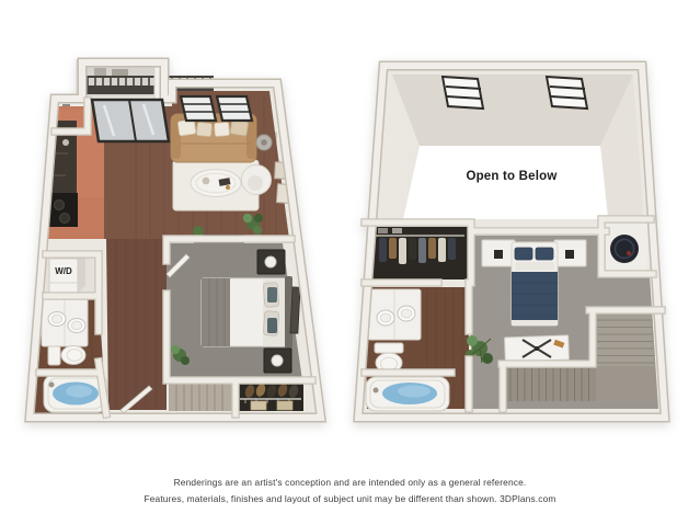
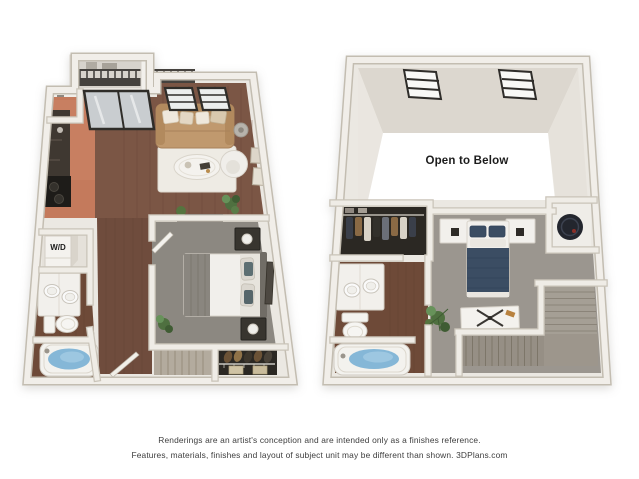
  W/D
  Open to Below
- Renderings are an artist's conception and are intended only as a general reference.
+ Renderings are an artist's conception and are intended only as a finishes reference.
  Features, materials, finishes and layout of subject unit may be different than shown. 3DPlans.com
